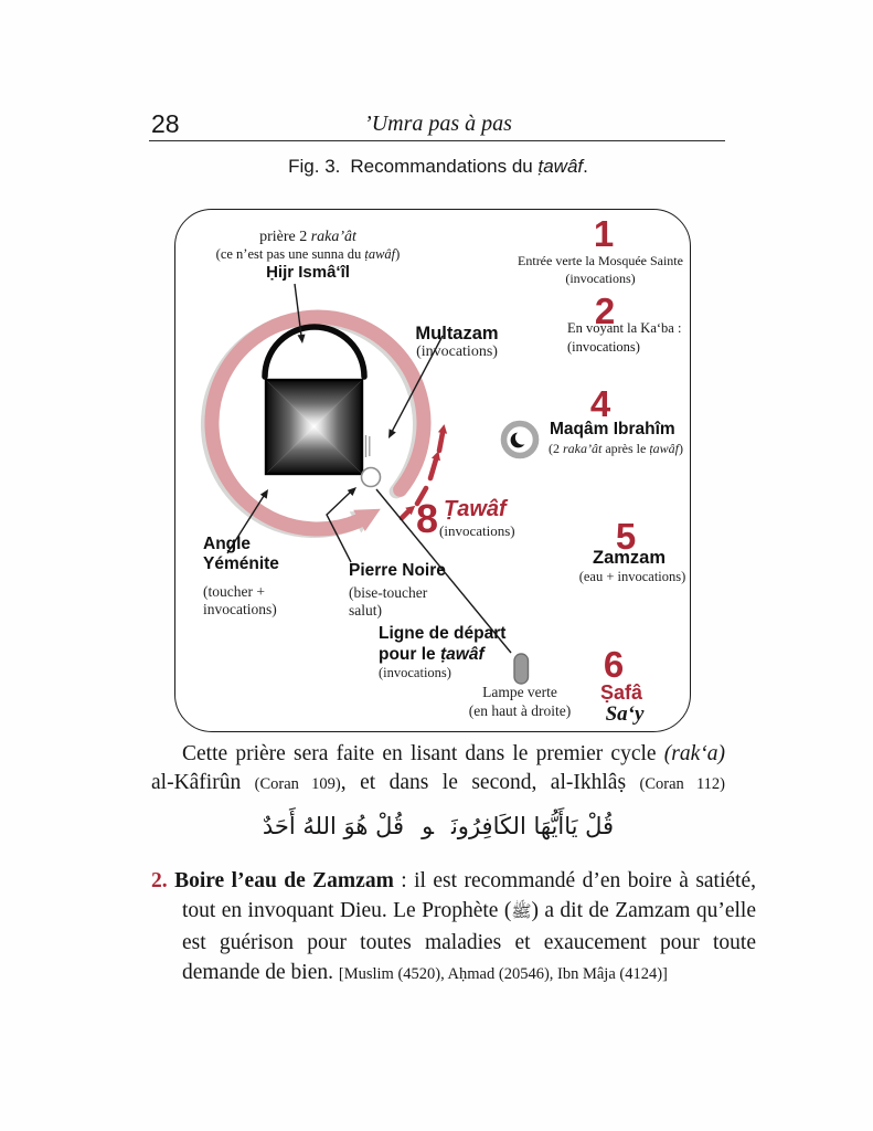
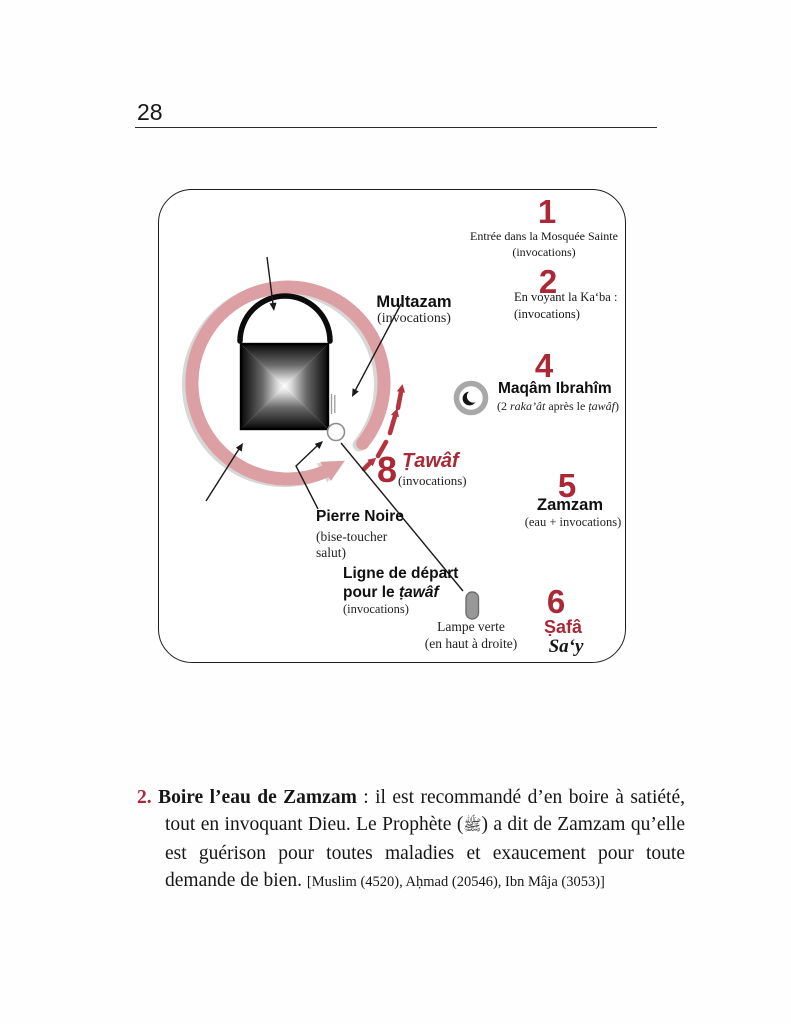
  28
- ’Umra pas à pas
- Fig. 3. Recommandations du ṭawâf.
- prière 2 raka’ât
- (ce n’est pas une sunna du ṭawâf)
- Ḥijr Ismâ‘îl
  Multazam
  (invocations)
  1
- Entrée verte la Mosquée Sainte
+ Entrée dans la Mosquée Sainte
  (invocations)
  2
  En voyant la Ka‘ba :
  (invocations)
  4
  Maqâm Ibrahîm
  (2 raka’ât après le ṭawâf)
  8
  Ṭawâf
  (invocations)
  5
  Zamzam
  (eau + invocations)
  6
  Ṣafâ
  Sa‘y
- Angle
- Yéménite
- (toucher +
- invocations)
  Pierre Noire
  (bise-toucher
  salut)
  Ligne de départ
  pour le ṭawâf
  (invocations)
  Lampe verte
  (en haut à droite)
- Cette prière sera faite en lisant dans le premier cycle (rak‘a)
- al-Kâfirûn (Coran 109), et dans le second, al-Ikhlâṣ (Coran 112)
- قُلْ يَاأَيُّهَا الكَافِرُونَوقُلْ هُوَ اللهُ أَحَدٌ
- 2. Boire l’eau de Zamzam : il est recommandé d’en boire à satiété, tout en invoquant Dieu. Le Prophète (ﷺ) a dit de Zamzam qu’elle est guérison pour toutes maladies et exau­cement pour toute demande de bien. [Muslim (4520), Aḥmad (20546), Ibn Mâja (4124)]
+ 2. Boire l’eau de Zamzam : il est recommandé d’en boire à satiété, tout en invoquant Dieu. Le Prophète (ﷺ) a dit de Zamzam qu’elle est guérison pour toutes maladies et exau­cement pour toute demande de bien. [Muslim (4520), Aḥmad (20546), Ibn Mâja (3053)]
